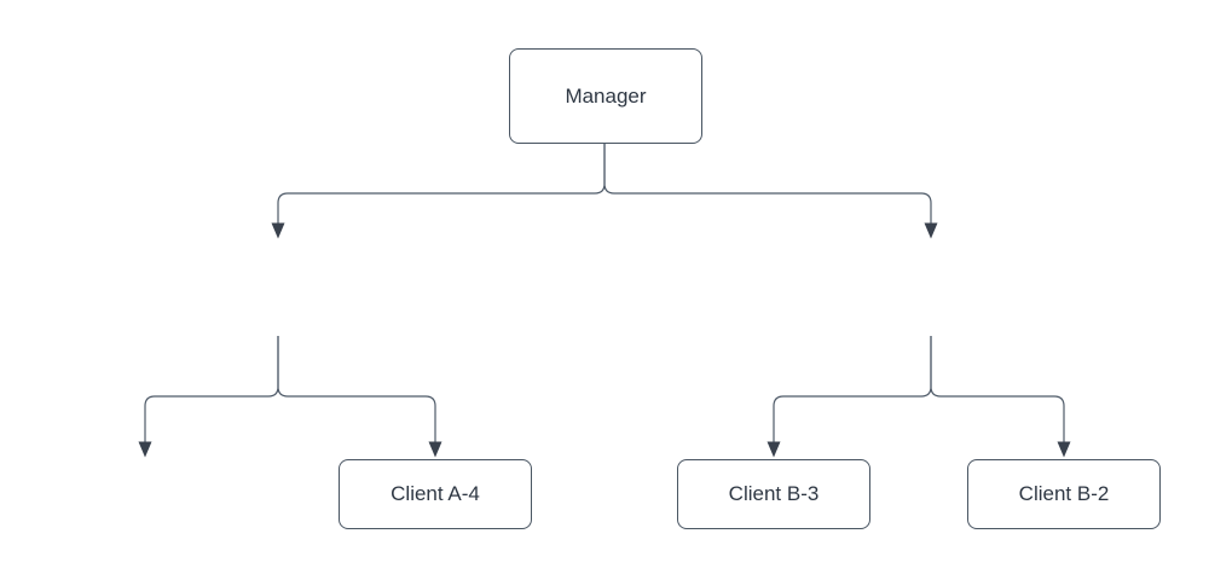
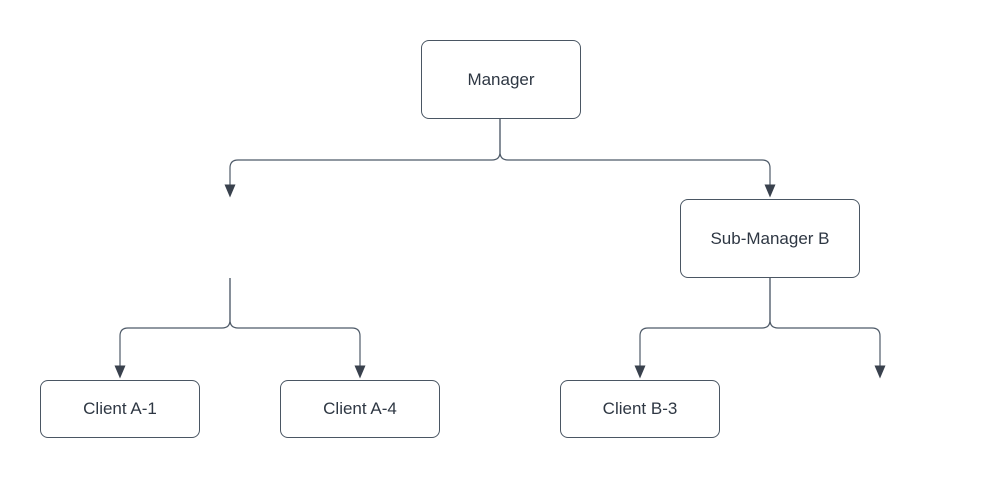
  Manager
+ Sub-Manager B
+ Client A-1
  Client A-4
  Client B-3
- Client B-2
